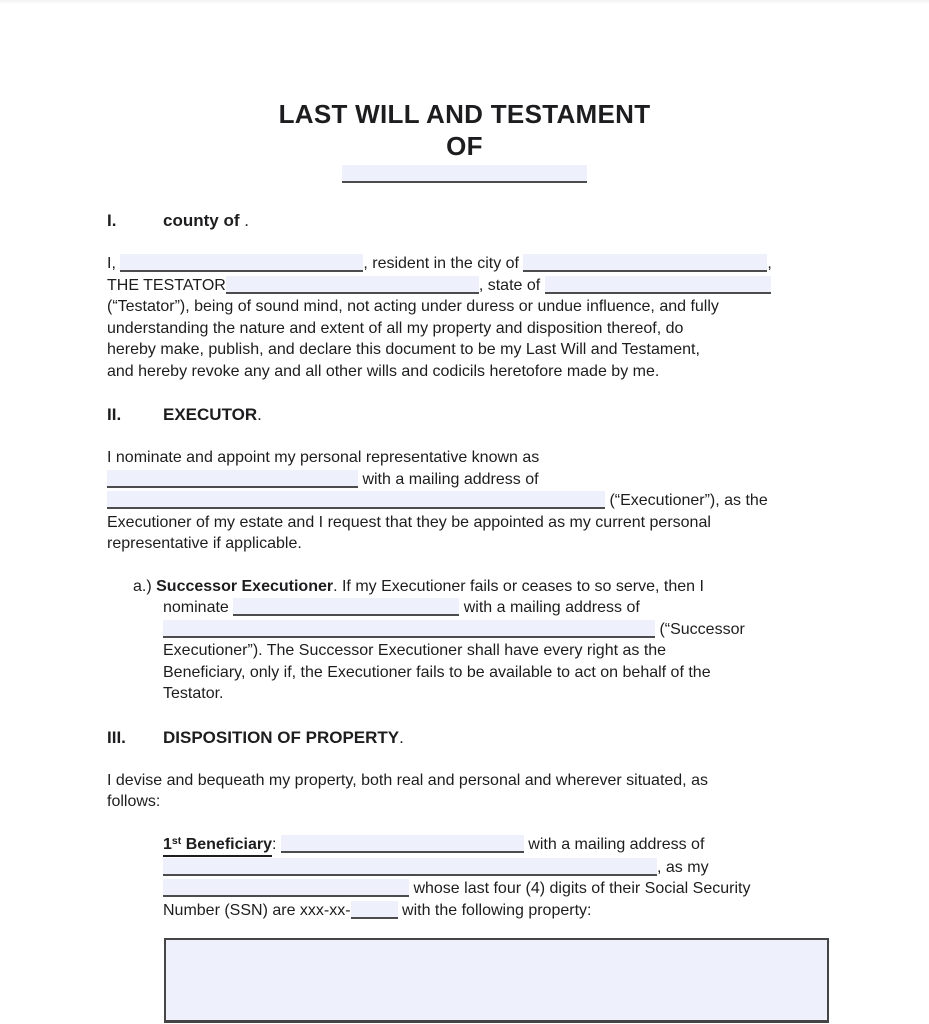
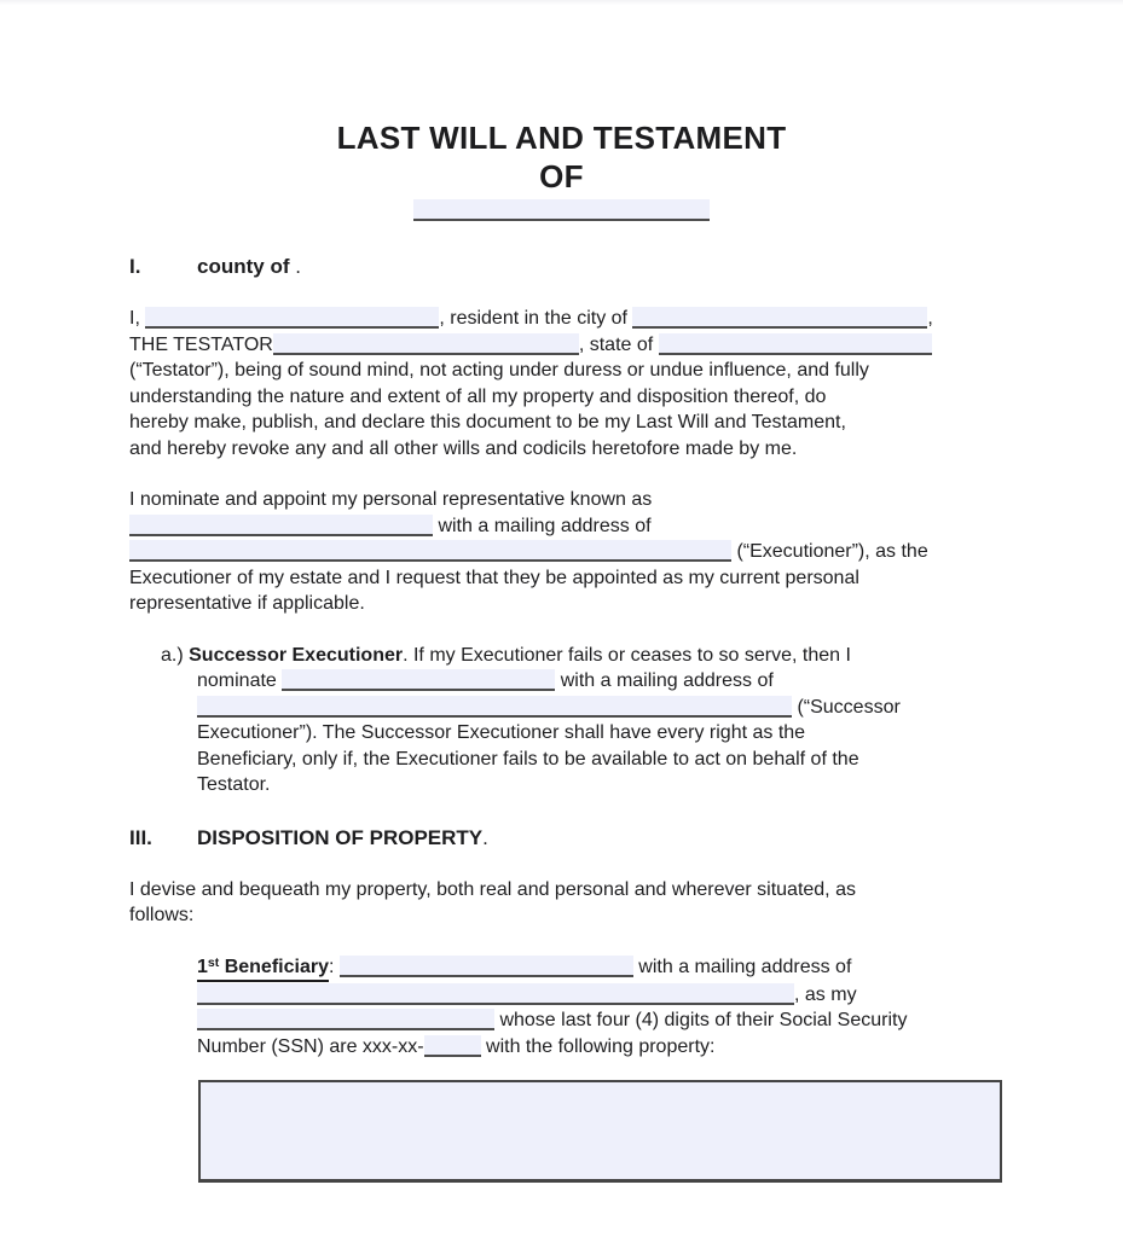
  LAST WILL AND TESTAMENT
  OF
  I. county of .
  I, , resident in the city of ,
  THE TESTATOR , state of
  (“Testator”), being of sound mind, not acting under duress or undue influence, and fully
  understanding the nature and extent of all my property and disposition thereof, do
  hereby make, publish, and declare this document to be my Last Will and Testament,
  and hereby revoke any and all other wills and codicils heretofore made by me.
- II. EXECUTOR.
  I nominate and appoint my personal representative known as
  with a mailing address of
  (“Executioner”), as the
  Executioner of my estate and I request that they be appointed as my current personal
  representative if applicable.
  a.) Successor Executioner. If my Executioner fails or ceases to so serve, then I
  nominate with a mailing address of
  (“Successor
  Executioner”). The Successor Executioner shall have every right as the
  Beneficiary, only if, the Executioner fails to be available to act on behalf of the
  Testator.
  III. DISPOSITION OF PROPERTY.
  I devise and bequeath my property, both real and personal and wherever situated, as
  follows:
  1st Beneficiary: with a mailing address of
  , as my
  whose last four (4) digits of their Social Security
  Number (SSN) are xxx-xx- with the following property:
